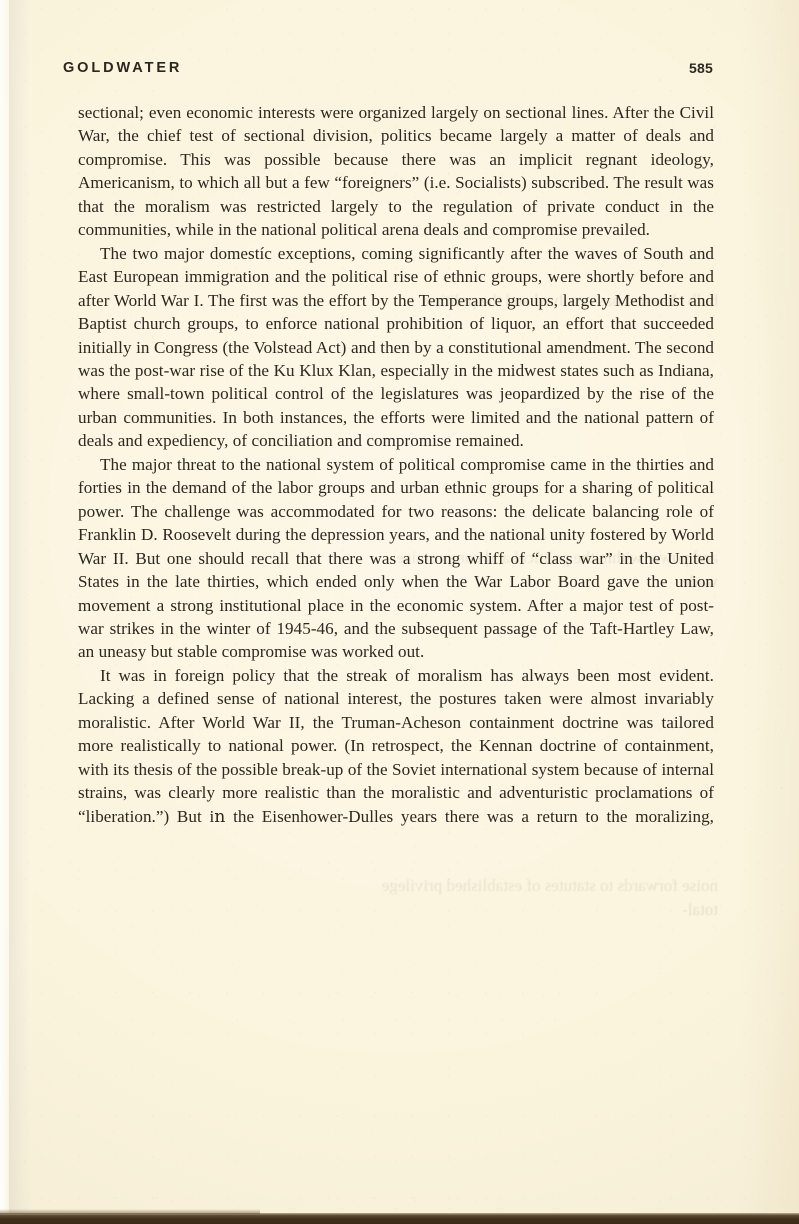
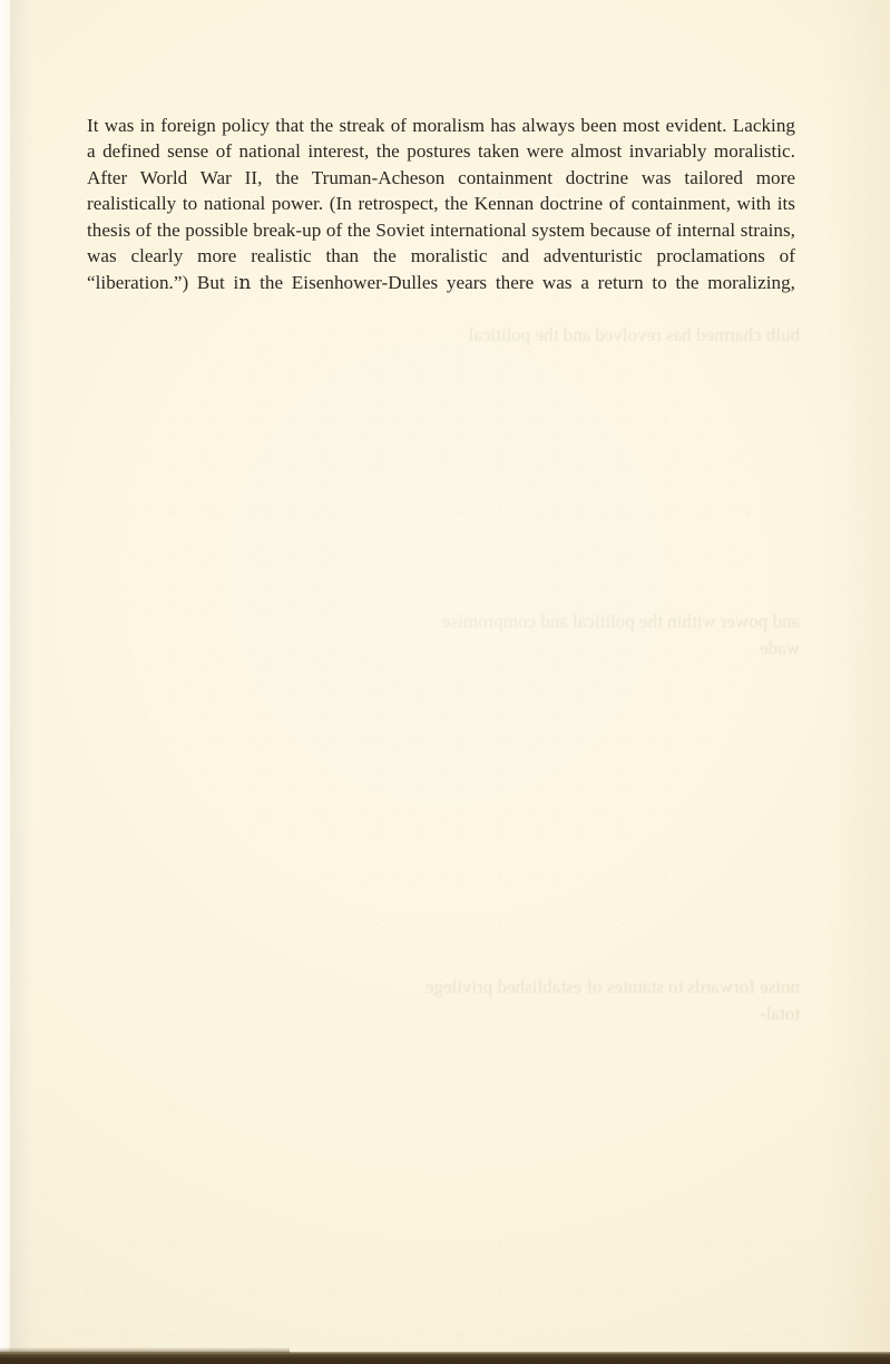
- GOLDWATER
- 585
- sectional; even economic interests were organized largely on sectional lines. After the Civil War, the chief test of sectional division, politics became largely a matter of deals and compromise. This was possible because there was an implicit regnant ideology, Americanism, to which all but a few “foreigners” (i.e. Socialists) subscribed. The result was that the moralism was restricted largely to the regulation of private conduct in the communities, while in the national political arena deals and compromise prevailed.
- The two major domestíc exceptions, coming significantly after the waves of South and East European immigration and the political rise of ethnic groups, were shortly before and after World War I. The first was the effort by the Temperance groups, largely Methodist and Baptist church groups, to enforce national prohibition of liquor, an effort that succeeded initially in Congress (the Volstead Act) and then by a constitutional amendment. The second was the post-war rise of the Ku Klux Klan, especially in the midwest states such as Indiana, where small-town political control of the legislatures was jeopardized by the rise of the urban communities. In both instances, the efforts were limited and the national pattern of deals and expediency, of conciliation and compromise remained.
- The major threat to the national system of political compromise came in the thirties and forties in the demand of the labor groups and urban ethnic groups for a sharing of political power. The challenge was accommodated for two reasons: the delicate balancing role of Franklin D. Roosevelt during the depression years, and the national unity fostered by World War II. But one should recall that there was a strong whiff of “class war” in the United States in the late thirties, which ended only when the War Labor Board gave the union movement a strong institutional place in the economic system. After a major test of post-war strikes in the winter of 1945-46, and the subsequent passage of the Taft-Hartley Law, an uneasy but stable compromise was worked out.
  It was in foreign policy that the streak of moralism has always been most evident. Lacking a defined sense of national interest, the postures taken were almost invariably moralistic. After World War II, the Truman-Acheson containment doctrine was tailored more realistically to national power. (In retrospect, the Kennan doctrine of containment, with its thesis of the possible break-up of the Soviet international system because of internal strains, was clearly more realistic than the moralistic and adventuristic proclamations of “liberation.”) But iո the Eisenhower-Dulles years there was a return to the moralizing,
